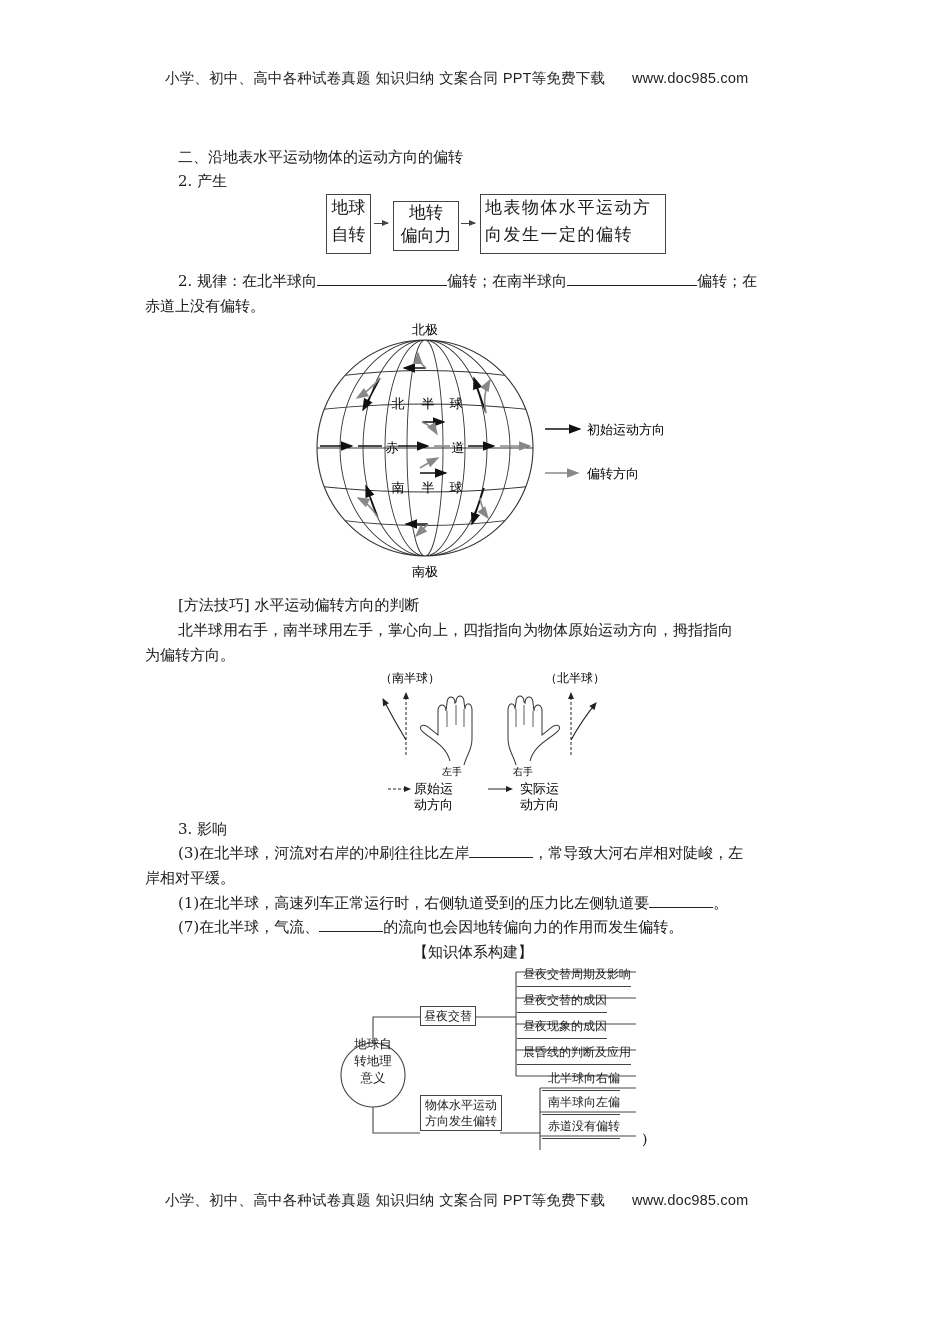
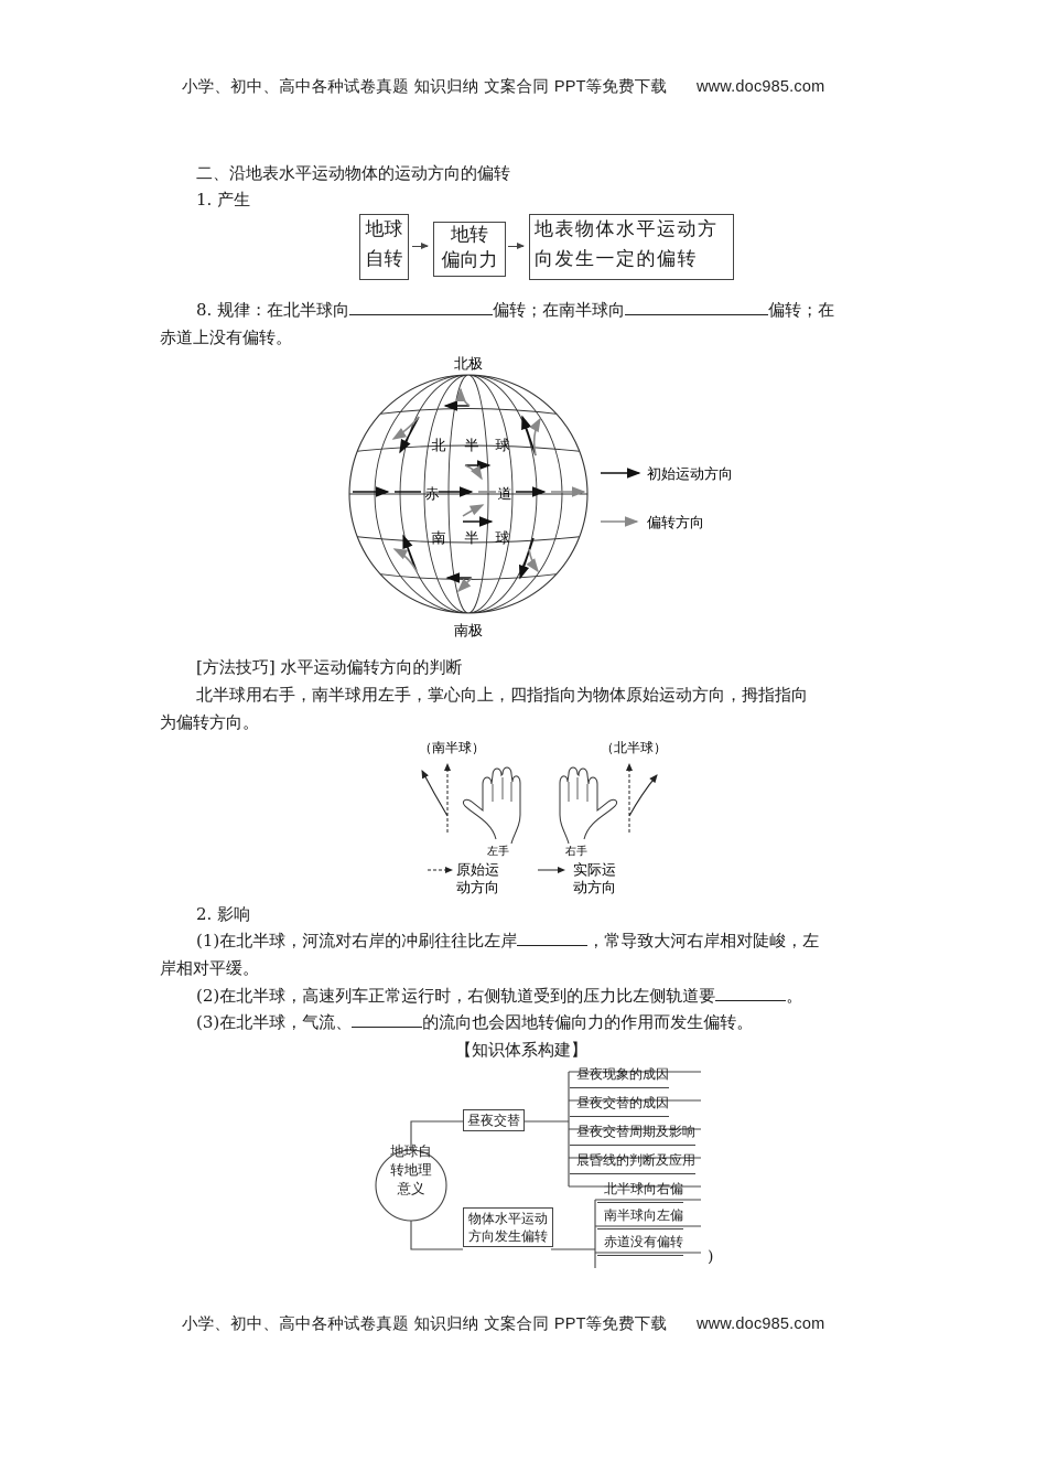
  小学、初中、高中各种试卷真题 知识归纳 文案合同 PPT等免费下载 www.doc985.com
  二、沿地表水平运动物体的运动方向的偏转
- 2. 产生
+ 1. 产生
  地球
  自转
  地转
  偏向力
  地表物体水平运动方
  向发生一定的偏转
- 2. 规律：在北半球向 偏转；在南半球向 偏转；在
+ 8. 规律：在北半球向 偏转；在南半球向 偏转；在
  赤道上没有偏转。
  北极
  南极
  北
  半
  球
  赤
  道
  南
  半
  球
  初始运动方向
  偏转方向
  [方法技巧] 水平运动偏转方向的判断
  北半球用右手，南半球用左手，掌心向上，四指指向为物体原始运动方向，拇指指向
  为偏转方向。
  （南半球）
  （北半球）
  左手
  右手
  原始运
  动方向
  实际运
  动方向
- 3. 影响
+ 2. 影响
- (3)在北半球，河流对右岸的冲刷往往比左岸 ，常导致大河右岸相对陡峻，左
+ (1)在北半球，河流对右岸的冲刷往往比左岸 ，常导致大河右岸相对陡峻，左
  岸相对平缓。
- (1)在北半球，高速列车正常运行时，右侧轨道受到的压力比左侧轨道要 。
+ (2)在北半球，高速列车正常运行时，右侧轨道受到的压力比左侧轨道要 。
- (7)在北半球，气流、 的流向也会因地转偏向力的作用而发生偏转。
+ (3)在北半球，气流、 的流向也会因地转偏向力的作用而发生偏转。
  【知识体系构建】
  地球自
  转地理
  意义
  昼夜交替
- 昼夜交替周期及影响
+ 昼夜现象的成因
  昼夜交替的成因
- 昼夜现象的成因
+ 昼夜交替周期及影响
  晨昏线的判断及应用
  物体水平运动
  方向发生偏转
  北半球向右偏
  南半球向左偏
  赤道没有偏转
  )
  小学、初中、高中各种试卷真题 知识归纳 文案合同 PPT等免费下载 www.doc985.com
